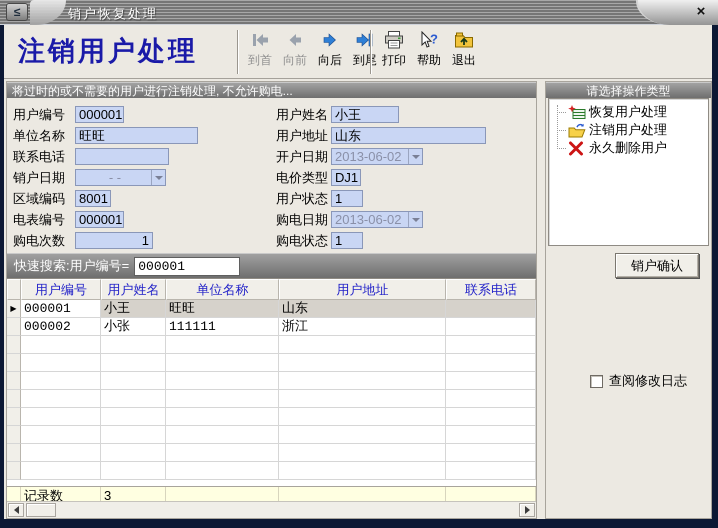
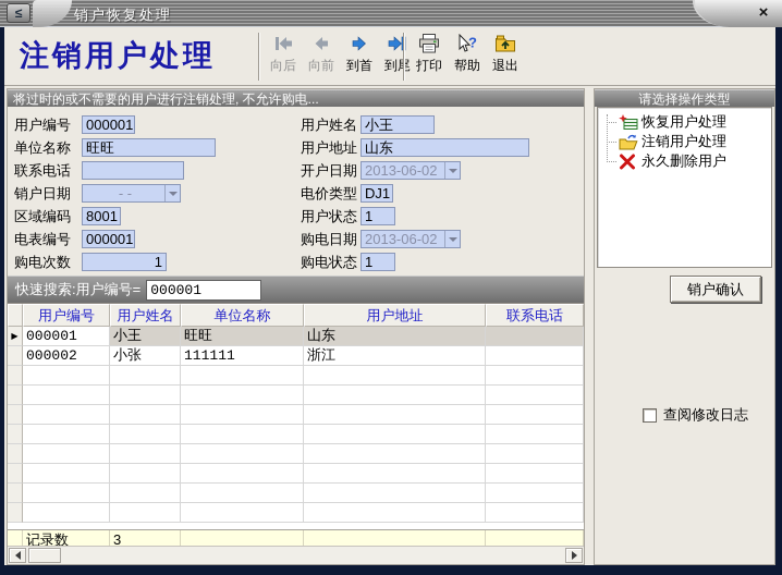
  ≤
  销户恢复处理
  ×
  注销用户处理
- 到首
+ 向后
  向前
- 向后
+ 到首
  到尾
  打印
  ?
  帮助
  退出
  将过时的或不需要的用户进行注销处理, 不允许购电...
  用户编号
  000001
  单位名称
  旺旺
  联系电话
  销户日期
  - -
  区域编码
  8001
  电表编号
  000001
  购电次数
  1
  用户姓名
  小王
  用户地址
  山东
  开户日期
  2013-06-02
  电价类型
  DJ1
  用户状态
  1
  购电日期
  2013-06-02
  购电状态
  1
  快速搜索:用户编号=
  000001
  用户编号
  用户姓名
  单位名称
  用户地址
  联系电话
  ▶
  000001
  小王
  旺旺
  山东
  000002
  小张
  111111
  浙江
  记录数
  3
  请选择操作类型
  恢复用户处理
  注销用户处理
  永久删除用户
  销户确认
  查阅修改日志
